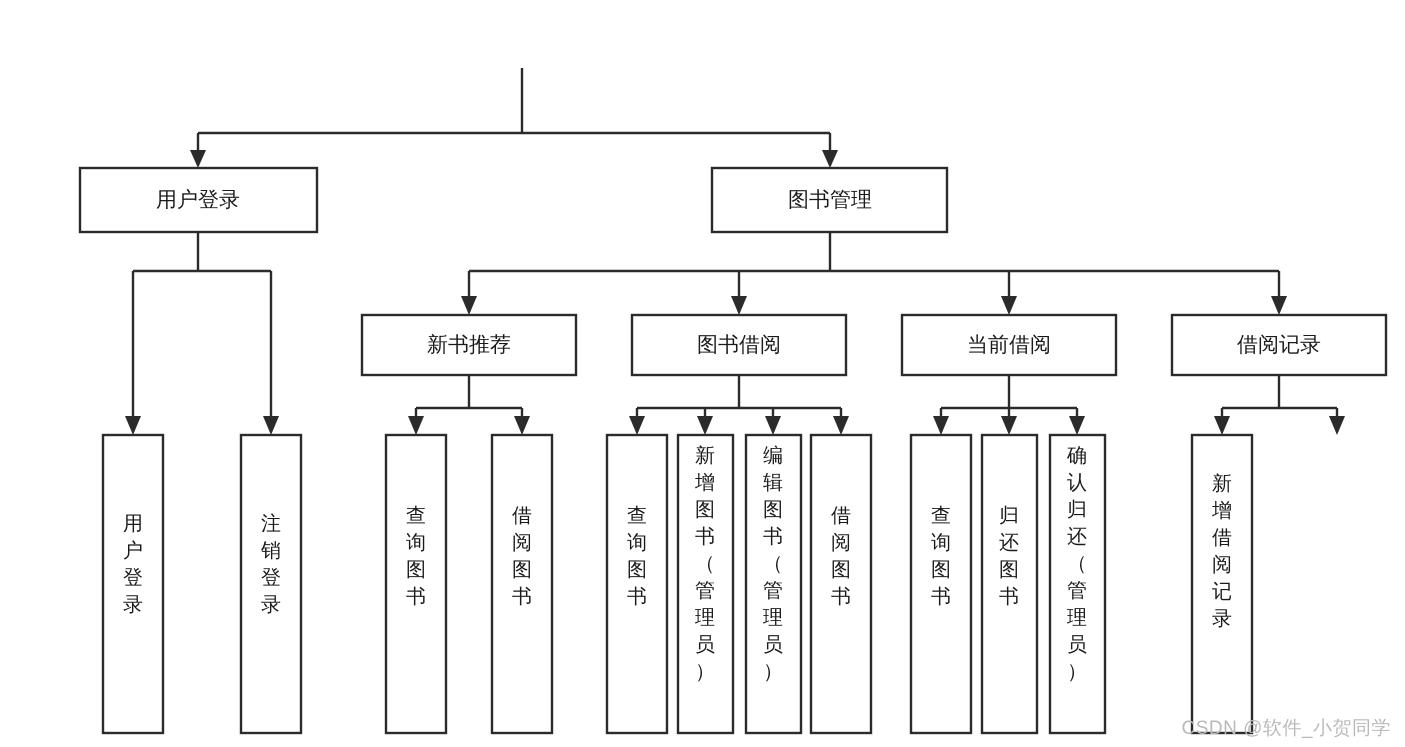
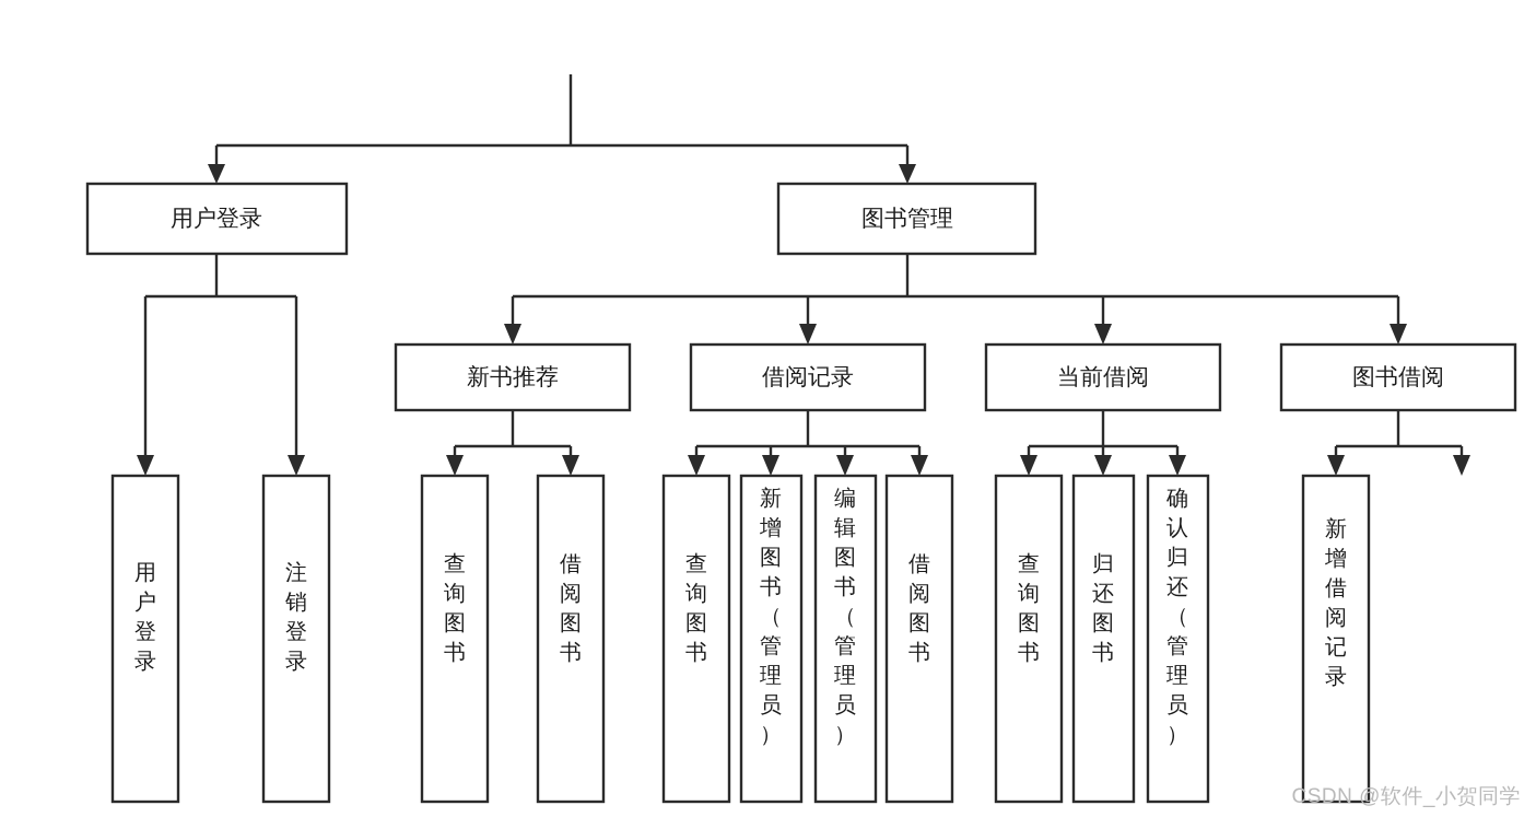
  用户登录
  图书管理
  新书推荐
- 图书借阅
+ 借阅记录
  当前借阅
- 借阅记录
+ 图书借阅
  用户登录
  注销登录
  查询图书
  借阅图书
  查询图书
  新增图书（管理员）
  编辑图书（管理员）
  借阅图书
  查询图书
  归还图书
  确认归还（管理员）
  新增借阅记录
  CSDN @软件_小贺同学
